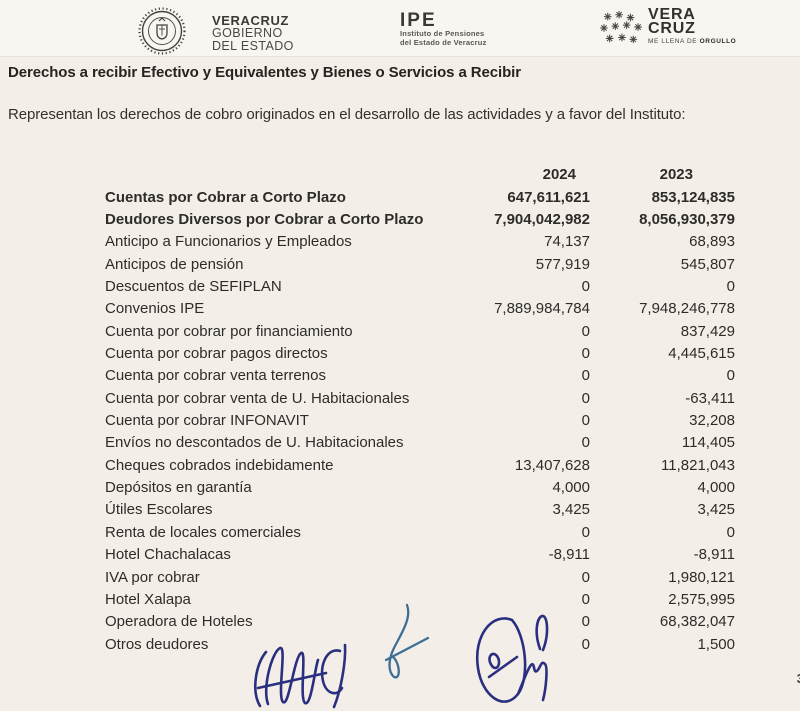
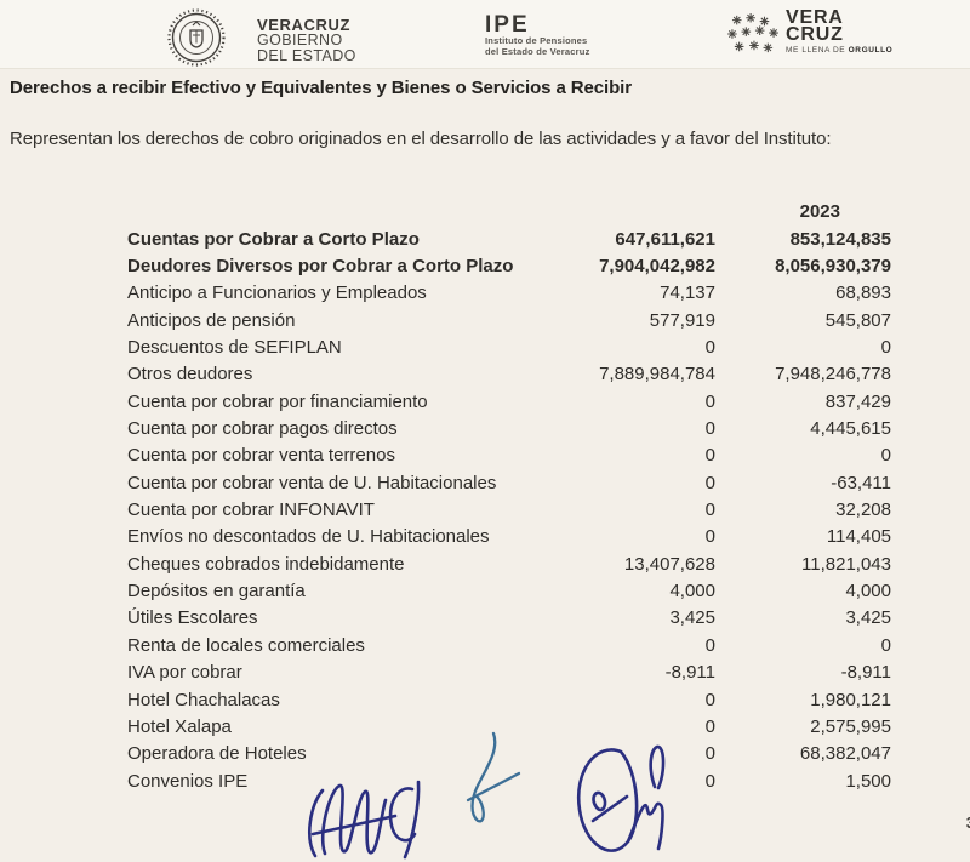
  VERACRUZ
  GOBIERNO
  DEL ESTADO
  IPE
  Instituto de Pensiones
  del Estado de Veracruz
  VERA
  CRUZ
  Derechos a recibir Efectivo y Equivalentes y Bienes o Servicios a Recibir
  Representan los derechos de cobro originados en el desarrollo de las actividades y a favor del Instituto:
- 2024
  2023
  Cuentas por Cobrar a Corto Plazo
  647,611,621
  853,124,835
  Deudores Diversos por Cobrar a Corto Plazo
  7,904,042,982
  8,056,930,379
  Anticipo a Funcionarios y Empleados
  74,137
  68,893
  Anticipos de pensión
  577,919
  545,807
  Descuentos de SEFIPLAN
  0
  0
- Convenios IPE
+ Otros deudores
  7,889,984,784
  7,948,246,778
  Cuenta por cobrar por financiamiento
  0
  837,429
  Cuenta por cobrar pagos directos
  0
  4,445,615
  Cuenta por cobrar venta terrenos
  0
  0
  Cuenta por cobrar venta de U. Habitacionales
  0
  -63,411
  Cuenta por cobrar INFONAVIT
  0
  32,208
  Envíos no descontados de U. Habitacionales
  0
  114,405
  Cheques cobrados indebidamente
  13,407,628
  11,821,043
  Depósitos en garantía
  4,000
  4,000
  Útiles Escolares
  3,425
  3,425
  Renta de locales comerciales
  0
  0
- Hotel Chachalacas
+ IVA por cobrar
  -8,911
  -8,911
- IVA por cobrar
+ Hotel Chachalacas
  0
  1,980,121
  Hotel Xalapa
  0
  2,575,995
  Operadora de Hoteles
  0
  68,382,047
- Otros deudores
+ Convenios IPE
  0
  1,500
